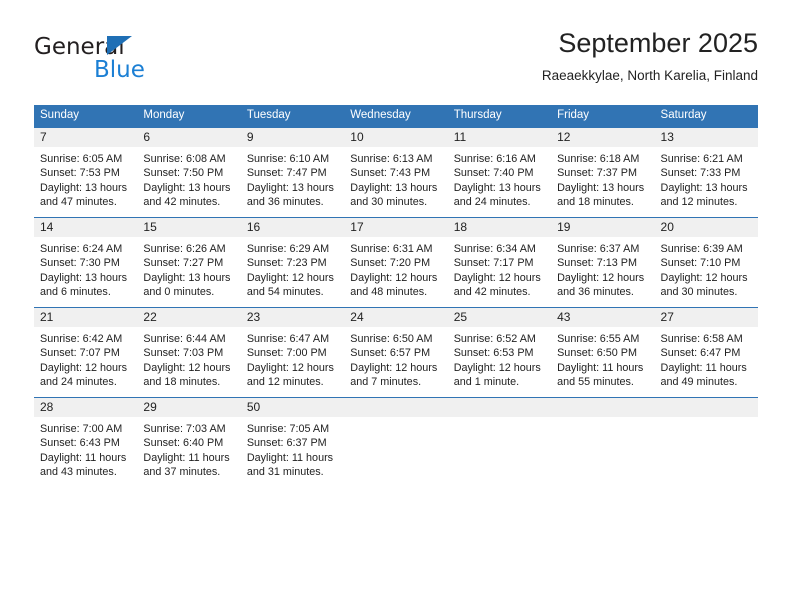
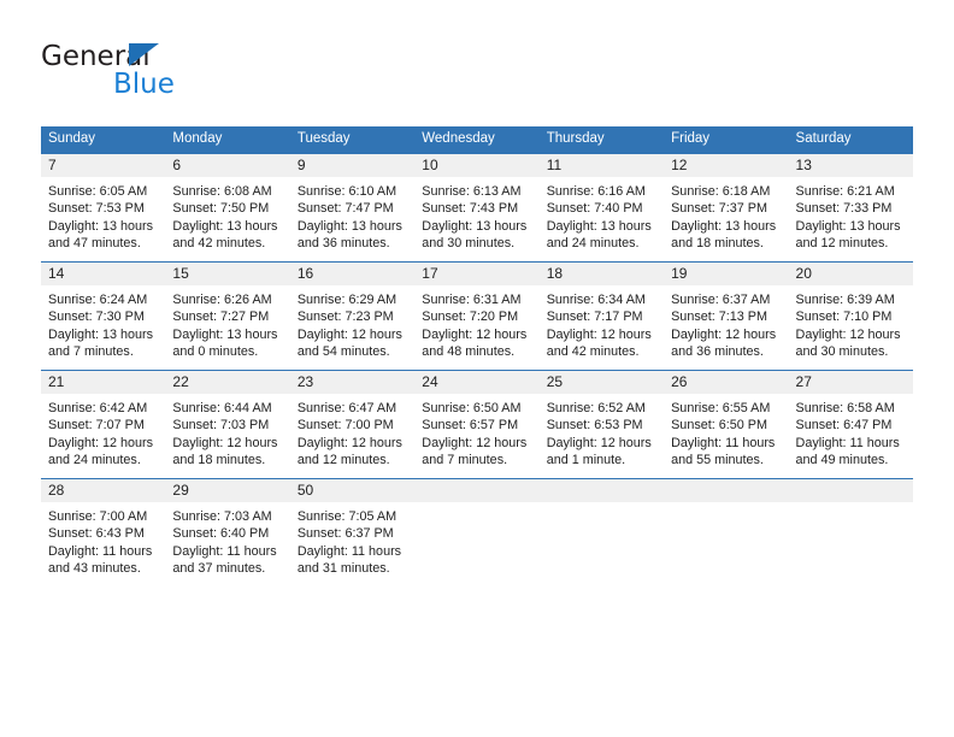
  General
  Blue
- September 2025
- Raeaekkylae, North Karelia, Finland
  Sunday	Monday	Tuesday	Wednesday	Thursday	Friday	Saturday
  7Sunrise: 6:05 AMSunset: 7:53 PMDaylight: 13 hoursand 47 minutes.	6Sunrise: 6:08 AMSunset: 7:50 PMDaylight: 13 hoursand 42 minutes.	9Sunrise: 6:10 AMSunset: 7:47 PMDaylight: 13 hoursand 36 minutes.	10Sunrise: 6:13 AMSunset: 7:43 PMDaylight: 13 hoursand 30 minutes.	11Sunrise: 6:16 AMSunset: 7:40 PMDaylight: 13 hoursand 24 minutes.	12Sunrise: 6:18 AMSunset: 7:37 PMDaylight: 13 hoursand 18 minutes.	13Sunrise: 6:21 AMSunset: 7:33 PMDaylight: 13 hoursand 12 minutes.
- 14Sunrise: 6:24 AMSunset: 7:30 PMDaylight: 13 hoursand 6 minutes.	15Sunrise: 6:26 AMSunset: 7:27 PMDaylight: 13 hoursand 0 minutes.	16Sunrise: 6:29 AMSunset: 7:23 PMDaylight: 12 hoursand 54 minutes.	17Sunrise: 6:31 AMSunset: 7:20 PMDaylight: 12 hoursand 48 minutes.	18Sunrise: 6:34 AMSunset: 7:17 PMDaylight: 12 hoursand 42 minutes.	19Sunrise: 6:37 AMSunset: 7:13 PMDaylight: 12 hoursand 36 minutes.	20Sunrise: 6:39 AMSunset: 7:10 PMDaylight: 12 hoursand 30 minutes.
+ 14Sunrise: 6:24 AMSunset: 7:30 PMDaylight: 13 hoursand 7 minutes.	15Sunrise: 6:26 AMSunset: 7:27 PMDaylight: 13 hoursand 0 minutes.	16Sunrise: 6:29 AMSunset: 7:23 PMDaylight: 12 hoursand 54 minutes.	17Sunrise: 6:31 AMSunset: 7:20 PMDaylight: 12 hoursand 48 minutes.	18Sunrise: 6:34 AMSunset: 7:17 PMDaylight: 12 hoursand 42 minutes.	19Sunrise: 6:37 AMSunset: 7:13 PMDaylight: 12 hoursand 36 minutes.	20Sunrise: 6:39 AMSunset: 7:10 PMDaylight: 12 hoursand 30 minutes.
- 21Sunrise: 6:42 AMSunset: 7:07 PMDaylight: 12 hoursand 24 minutes.	22Sunrise: 6:44 AMSunset: 7:03 PMDaylight: 12 hoursand 18 minutes.	23Sunrise: 6:47 AMSunset: 7:00 PMDaylight: 12 hoursand 12 minutes.	24Sunrise: 6:50 AMSunset: 6:57 PMDaylight: 12 hoursand 7 minutes.	25Sunrise: 6:52 AMSunset: 6:53 PMDaylight: 12 hoursand 1 minute.	43Sunrise: 6:55 AMSunset: 6:50 PMDaylight: 11 hoursand 55 minutes.	27Sunrise: 6:58 AMSunset: 6:47 PMDaylight: 11 hoursand 49 minutes.
+ 21Sunrise: 6:42 AMSunset: 7:07 PMDaylight: 12 hoursand 24 minutes.	22Sunrise: 6:44 AMSunset: 7:03 PMDaylight: 12 hoursand 18 minutes.	23Sunrise: 6:47 AMSunset: 7:00 PMDaylight: 12 hoursand 12 minutes.	24Sunrise: 6:50 AMSunset: 6:57 PMDaylight: 12 hoursand 7 minutes.	25Sunrise: 6:52 AMSunset: 6:53 PMDaylight: 12 hoursand 1 minute.	26Sunrise: 6:55 AMSunset: 6:50 PMDaylight: 11 hoursand 55 minutes.	27Sunrise: 6:58 AMSunset: 6:47 PMDaylight: 11 hoursand 49 minutes.
  28Sunrise: 7:00 AMSunset: 6:43 PMDaylight: 11 hoursand 43 minutes.	29Sunrise: 7:03 AMSunset: 6:40 PMDaylight: 11 hoursand 37 minutes.	50Sunrise: 7:05 AMSunset: 6:37 PMDaylight: 11 hoursand 31 minutes.
